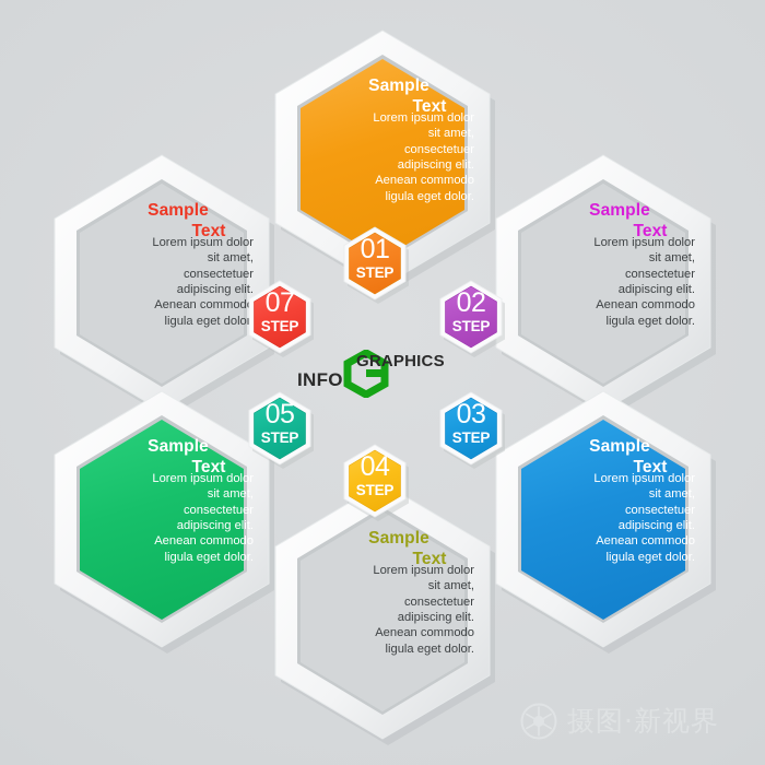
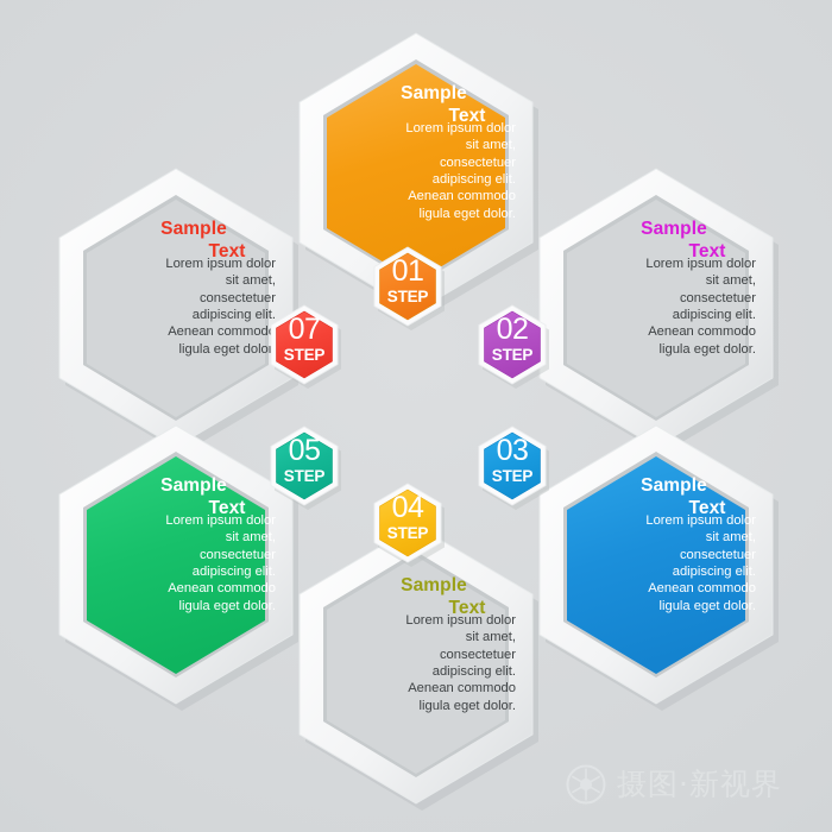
  Sample
  Text
  Lorem ipsum dolor
  sit amet,
  consectetuer
  adipiscing elit.
  Aenean commodo
  ligula eget dolor.
  Sample
  Text
  Lorem ipsum dolor
  sit amet,
  consectetuer
  adipiscing elit.
  Aenean commod
  ligula eget dolor
  Sample
  Text
  Lorem ipsum dolor
  sit amet,
  consectetuer
  adipiscing elit.
  Aenean commodo
  ligula eget dolor.
  Sample
  Text
  Lorem ipsum dolor
  sit amet,
  consectetuer
  adipiscing elit.
  Aenean commodo
  ligula eget dolor.
  Sample
  Text
  Lorem ipsum dolor
  sit amet,
  consectetuer
  adipiscing elit.
  Aenean commodo
  ligula eget dolor.
  Sample
  Text
  Lorem ipsum dolor
  sit amet,
  consectetuer
  adipiscing elit.
  Aenean commodo
  ligula eget dolor.
  01
  STEP
  02
  STEP
  03
  STEP
  04
  STEP
  05
  STEP
  07
  STEP
- INFO
- GRAPHICS
